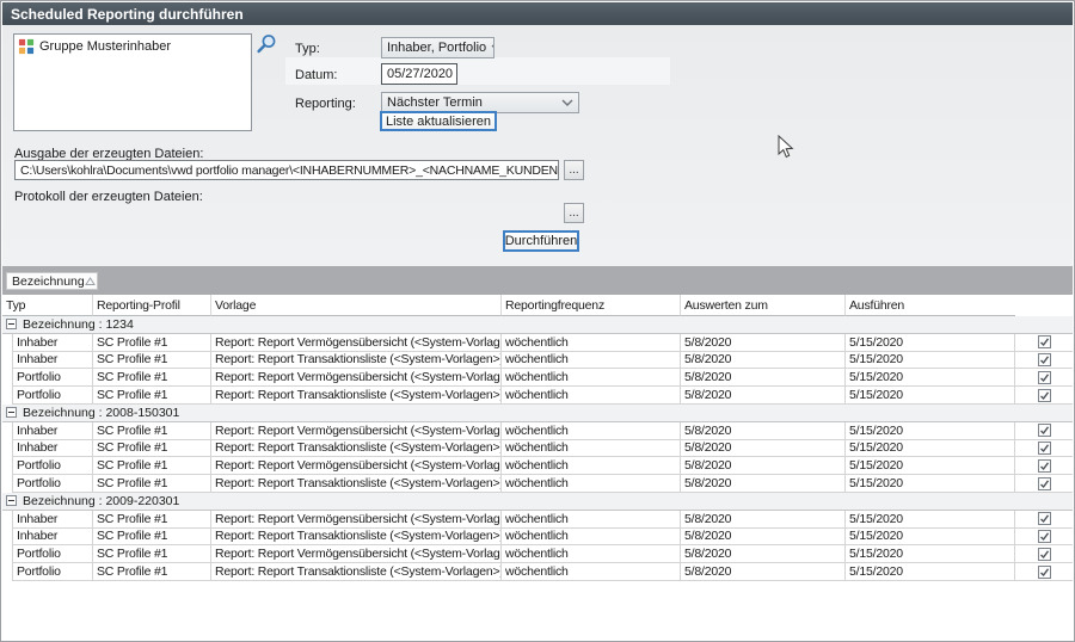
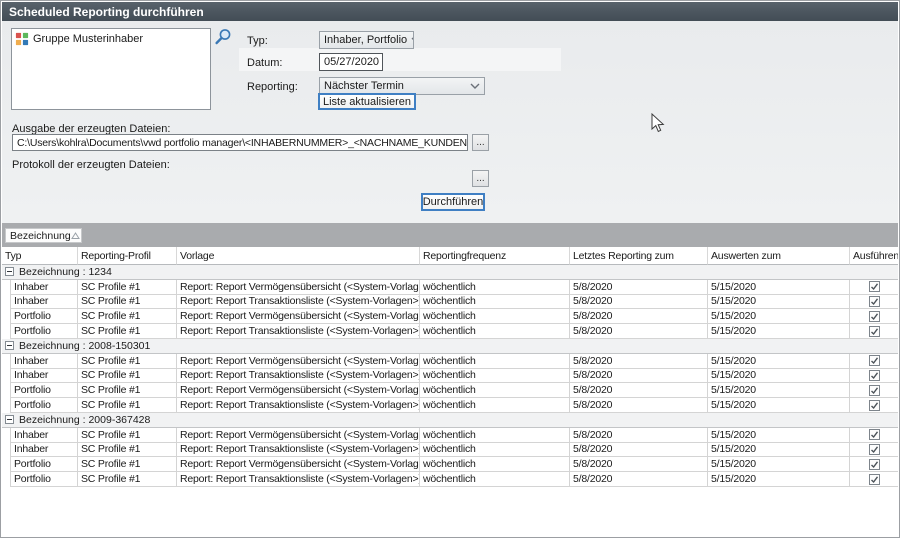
  Scheduled Reporting durchführen
  Gruppe Musterinhaber
  Typ:
  Inhaber, Portfolio
  Datum:
  05/27/2020
  Reporting:
  Nächster Termin
  Liste aktualisieren
  Ausgabe der erzeugten Dateien:
  C:\Users\kohlra\Documents\vwd portfolio manager\<INHABERNUMMER>_<NACHNAME_KUNDEN
  ...
  Protokoll der erzeugten Dateien:
  ...
  Durchführen
  Bezeichnung
  Typ
  Reporting-Profil
  Vorlage
  Reportingfrequenz
+ Letztes Reporting zum
  Auswerten zum
  Ausführen
  Bezeichnung : 1234
  Inhaber
  SC Profile #1
  Report: Report Vermögensübersicht (<System-Vorlag
  wöchentlich
  5/8/2020
  5/15/2020
  Inhaber
  SC Profile #1
  Report: Report Transaktionsliste (<System-Vorlagen>
  wöchentlich
  5/8/2020
  5/15/2020
  Portfolio
  SC Profile #1
  Report: Report Vermögensübersicht (<System-Vorlag
  wöchentlich
  5/8/2020
  5/15/2020
  Portfolio
  SC Profile #1
  Report: Report Transaktionsliste (<System-Vorlagen>
  wöchentlich
  5/8/2020
  5/15/2020
  Bezeichnung : 2008-150301
  Inhaber
  SC Profile #1
  Report: Report Vermögensübersicht (<System-Vorlag
  wöchentlich
  5/8/2020
  5/15/2020
  Inhaber
  SC Profile #1
  Report: Report Transaktionsliste (<System-Vorlagen>
  wöchentlich
  5/8/2020
  5/15/2020
  Portfolio
  SC Profile #1
  Report: Report Vermögensübersicht (<System-Vorlag
  wöchentlich
  5/8/2020
  5/15/2020
  Portfolio
  SC Profile #1
  Report: Report Transaktionsliste (<System-Vorlagen>
  wöchentlich
  5/8/2020
  5/15/2020
- Bezeichnung : 2009-220301
+ Bezeichnung : 2009-367428
  Inhaber
  SC Profile #1
  Report: Report Vermögensübersicht (<System-Vorlag
  wöchentlich
  5/8/2020
  5/15/2020
  Inhaber
  SC Profile #1
  Report: Report Transaktionsliste (<System-Vorlagen>
  wöchentlich
  5/8/2020
  5/15/2020
  Portfolio
  SC Profile #1
  Report: Report Vermögensübersicht (<System-Vorlag
  wöchentlich
  5/8/2020
  5/15/2020
  Portfolio
  SC Profile #1
  Report: Report Transaktionsliste (<System-Vorlagen>
  wöchentlich
  5/8/2020
  5/15/2020
